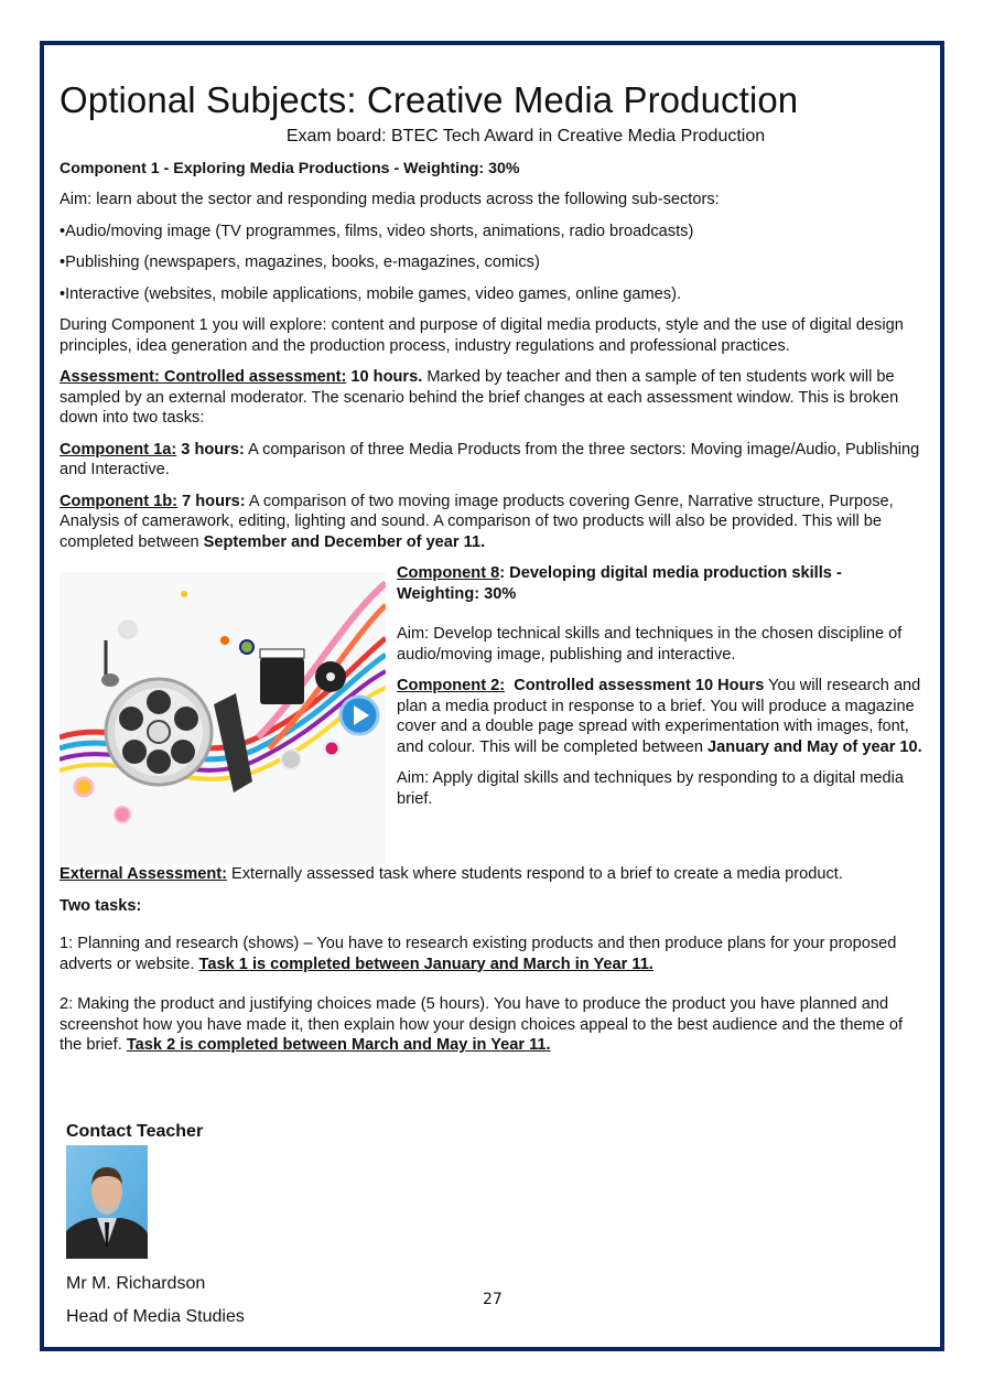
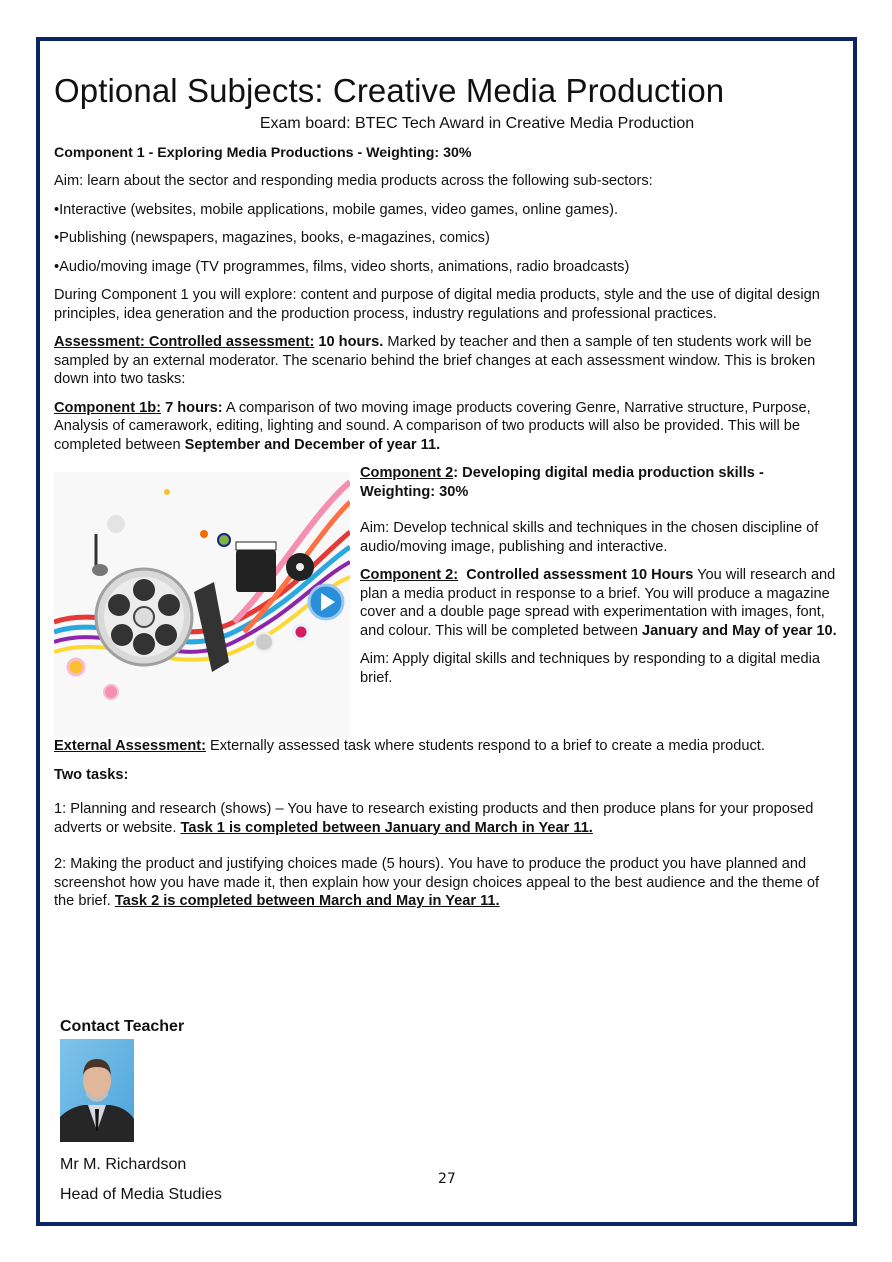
  Optional Subjects: Creative Media Production
  Exam board: BTEC Tech Award in Creative Media Production
  Component 1 - Exploring Media Productions - Weighting: 30%
  Aim: learn about the sector and responding media products across the following sub-sectors:
- •Audio/moving image (TV programmes, films, video shorts, animations, radio broadcasts)
+ •Interactive (websites, mobile applications, mobile games, video games, online games).
  •Publishing (newspapers, magazines, books, e-magazines, comics)
- •Interactive (websites, mobile applications, mobile games, video games, online games).
+ •Audio/moving image (TV programmes, films, video shorts, animations, radio broadcasts)
  During Component 1 you will explore: content and purpose of digital media products, style and the use of digital design principles, idea generation and the production process, industry regulations and professional practices.
  Assessment: Controlled assessment: 10 hours. Marked by teacher and then a sample of ten students work will be sampled by an external moderator. The scenario behind the brief changes at each assessment window. This is broken down into two tasks:
- Component 1a: 3 hours: A comparison of three Media Products from the three sectors: Moving image/Audio, Publishing and Interactive.
  Component 1b: 7 hours: A comparison of two moving image products covering Genre, Narrative structure, Purpose, Analysis of camerawork, editing, lighting and sound. A comparison of two products will also be provided. This will be completed between September and December of year 11.
- Component 8: Developing digital media production skills - Weighting: 30%
+ Component 2: Developing digital media production skills - Weighting: 30%
  Aim: Develop technical skills and techniques in the chosen discipline of audio/moving image, publishing and interactive.
  Component 2: Controlled assessment 10 Hours You will research and plan a media product in response to a brief. You will produce a magazine cover and a double page spread with experimentation with images, font, and colour. This will be completed between January and May of year 10.
  Aim: Apply digital skills and techniques by responding to a digital media brief.
  External Assessment: Externally assessed task where students respond to a brief to create a media product.
  Two tasks:
  1: Planning and research (shows) – You have to research existing products and then produce plans for your proposed adverts or website. Task 1 is completed between January and March in Year 11.
  2: Making the product and justifying choices made (5 hours). You have to produce the product you have planned and screenshot how you have made it, then explain how your design choices appeal to the best audience and the theme of the brief. Task 2 is completed between March and May in Year 11.
  Contact Teacher
  Mr M. Richardson
  Head of Media Studies
  27
